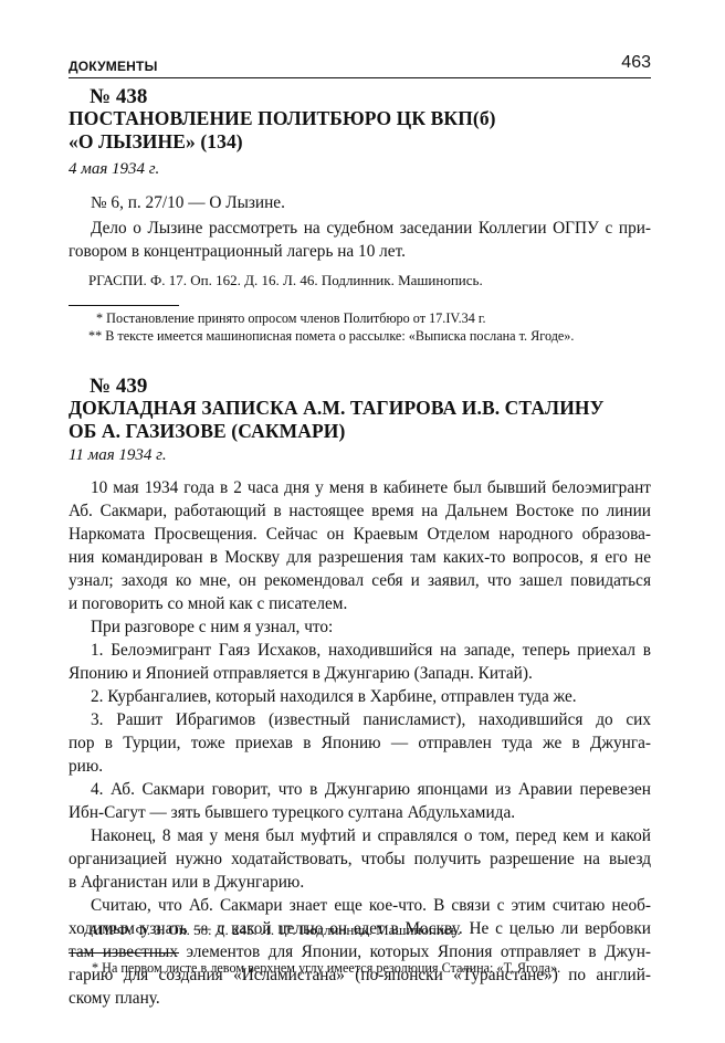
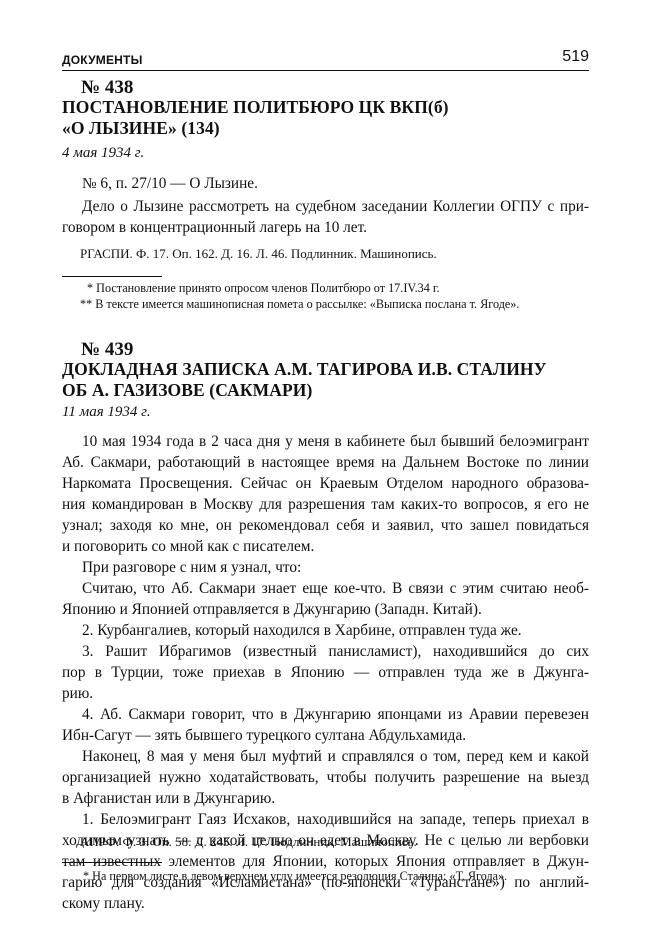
  ДОКУМЕНТЫ
- 463
+ 519
  № 438
  ПОСТАНОВЛЕНИЕ ПОЛИТБЮРО ЦК ВКП(б)
  «О ЛЫЗИНЕ» (134)
  4 мая 1934 г.
  № 6, п. 27/10 — О Лызине.
  Дело о Лызине рассмотреть на судебном заседании Коллегии ОГПУ с при-
  говором в концентрационный лагерь на 10 лет.
  РГАСПИ. Ф. 17. Оп. 162. Д. 16. Л. 46. Подлинник. Машинопись.
  * Постановление принято опросом членов Политбюро от 17.IV.34 г.
  ** В тексте имеется машинописная помета о рассылке: «Выписка послана т. Ягоде».
  № 439
  ДОКЛАДНАЯ ЗАПИСКА А.М. ТАГИРОВА И.В. СТАЛИНУ
  ОБ А. ГАЗИЗОВЕ (САКМАРИ)
  11 мая 1934 г.
  10 мая 1934 года в 2 часа дня у меня в кабинете был бывший белоэмигрант
  Аб. Сакмари, работающий в настоящее время на Дальнем Востоке по линии
  Наркомата Просвещения. Сейчас он Краевым Отделом народного образова-
  ния командирован в Москву для разрешения там каких-то вопросов, я его не
  узнал; заходя ко мне, он рекомендовал себя и заявил, что зашел повидаться
  и поговорить со мной как с писателем.
  При разговоре с ним я узнал, что:
- 1. Белоэмигрант Гаяз Исхаков, находившийся на западе, теперь приехал в
+ Считаю, что Аб. Сакмари знает еще кое-что. В связи с этим считаю необ-
  Японию и Японией отправляется в Джунгарию (Западн. Китай).
  2. Курбангалиев, который находился в Харбине, отправлен туда же.
  3. Рашит Ибрагимов (известный панисламист), находившийся до сих
  пор в Турции, тоже приехав в Японию — отправлен туда же в Джунга-
  рию.
  4. Аб. Сакмари говорит, что в Джунгарию японцами из Аравии перевезен
  Ибн-Сагут — зять бывшего турецкого султана Абдульхамида.
  Наконец, 8 мая у меня был муфтий и справлялся о том, перед кем и какой
  организацией нужно ходатайствовать, чтобы получить разрешение на выезд
  в Афганистан или в Джунгарию.
- Считаю, что Аб. Сакмари знает еще кое-что. В связи с этим считаю необ-
+ 1. Белоэмигрант Гаяз Исхаков, находившийся на западе, теперь приехал в
  ходимым узнать — с какой целью он едет в Москву. Не с целью ли вербовки
  там известных элементов для Японии, которых Япония отправляет в Джун-
  гарию для создания «Исламистана» (по-японски «Туранстане») по англий-
  скому плану.
  АПРФ. Ф. 3. Оп. 58. Д. 245. Л. 17. Подлинник. Машинопись.
  * На первом листе в левом верхнем углу имеется резолюция Сталина: «Т. Ягода».
